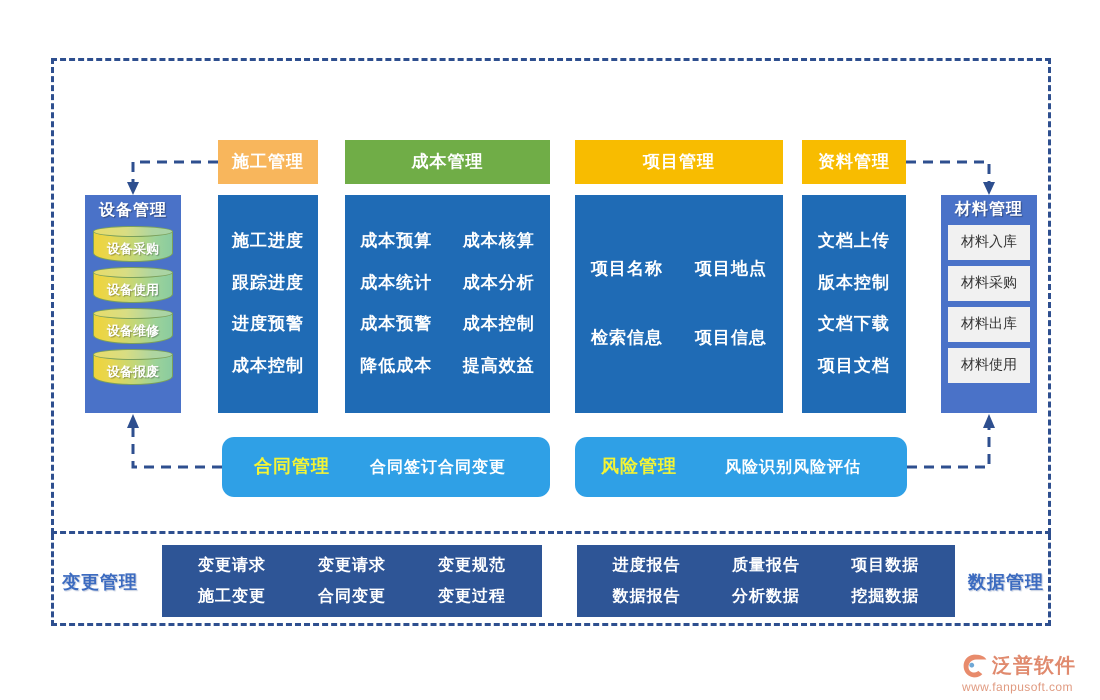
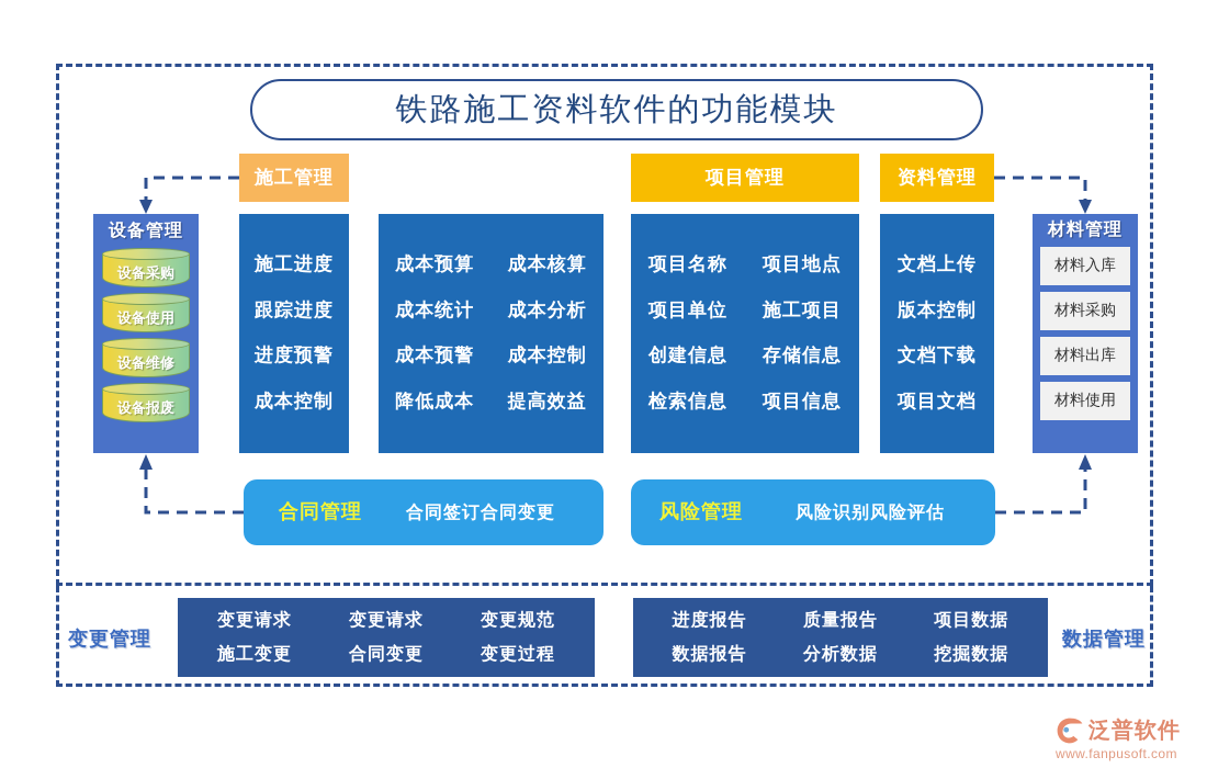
+ 铁路施工资料软件的功能模块
  施工管理
- 成本管理
  项目管理
  资料管理
  设备管理
  设备采购
  设备使用
  设备维修
  设备报废
  施工进度
  跟踪进度
  进度预警
  成本控制
  成本预算
  成本核算
  成本统计
  成本分析
  成本预警
  成本控制
  降低成本
  提高效益
  项目名称
  项目地点
+ 项目单位
+ 施工项目
+ 创建信息
+ 存储信息
  检索信息
  项目信息
  文档上传
  版本控制
  文档下载
  项目文档
  材料管理
  材料入库
  材料采购
  材料出库
  材料使用
  合同管理
  合同签订
  合同变更
  风险管理
  风险识别
  风险评估
  变更管理
  变更请求
  变更请求
  变更规范
  施工变更
  合同变更
  变更过程
  进度报告
  质量报告
  项目数据
  数据报告
  分析数据
  挖掘数据
  数据管理
  泛普软件
  www.fanpusoft.com
